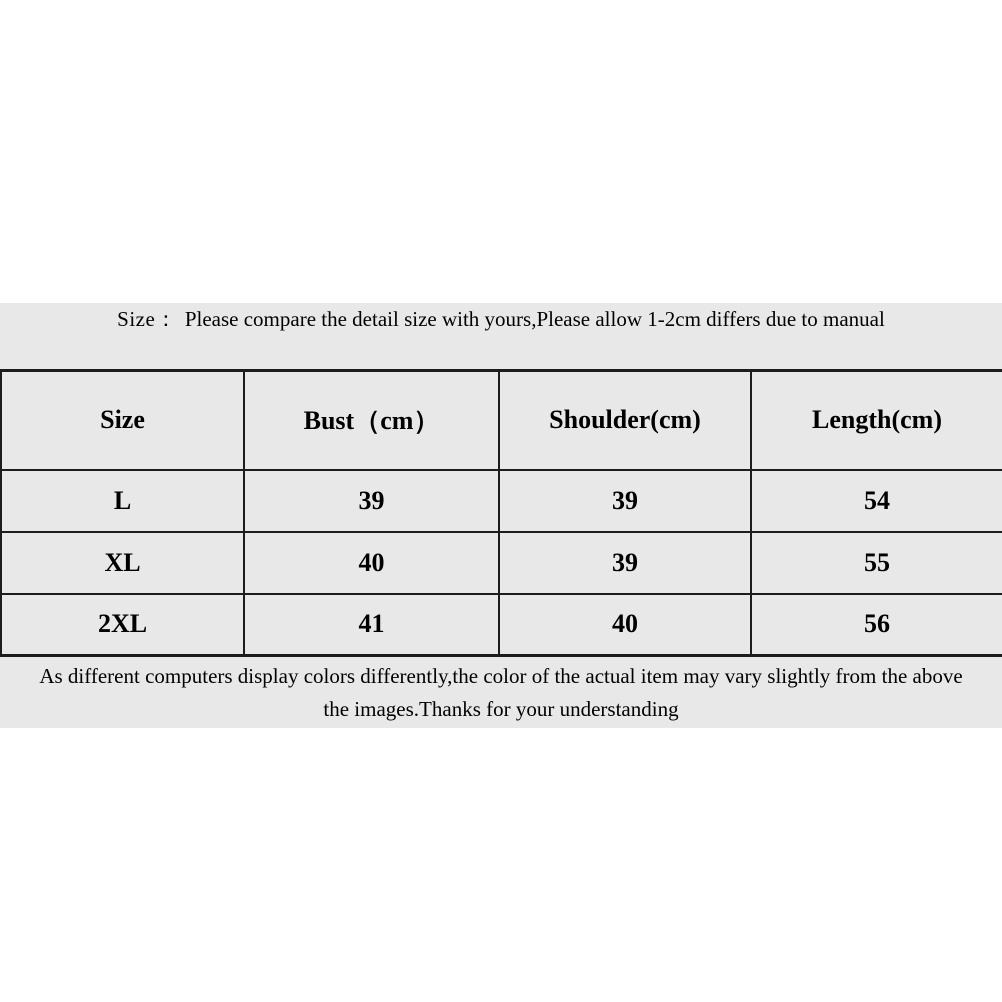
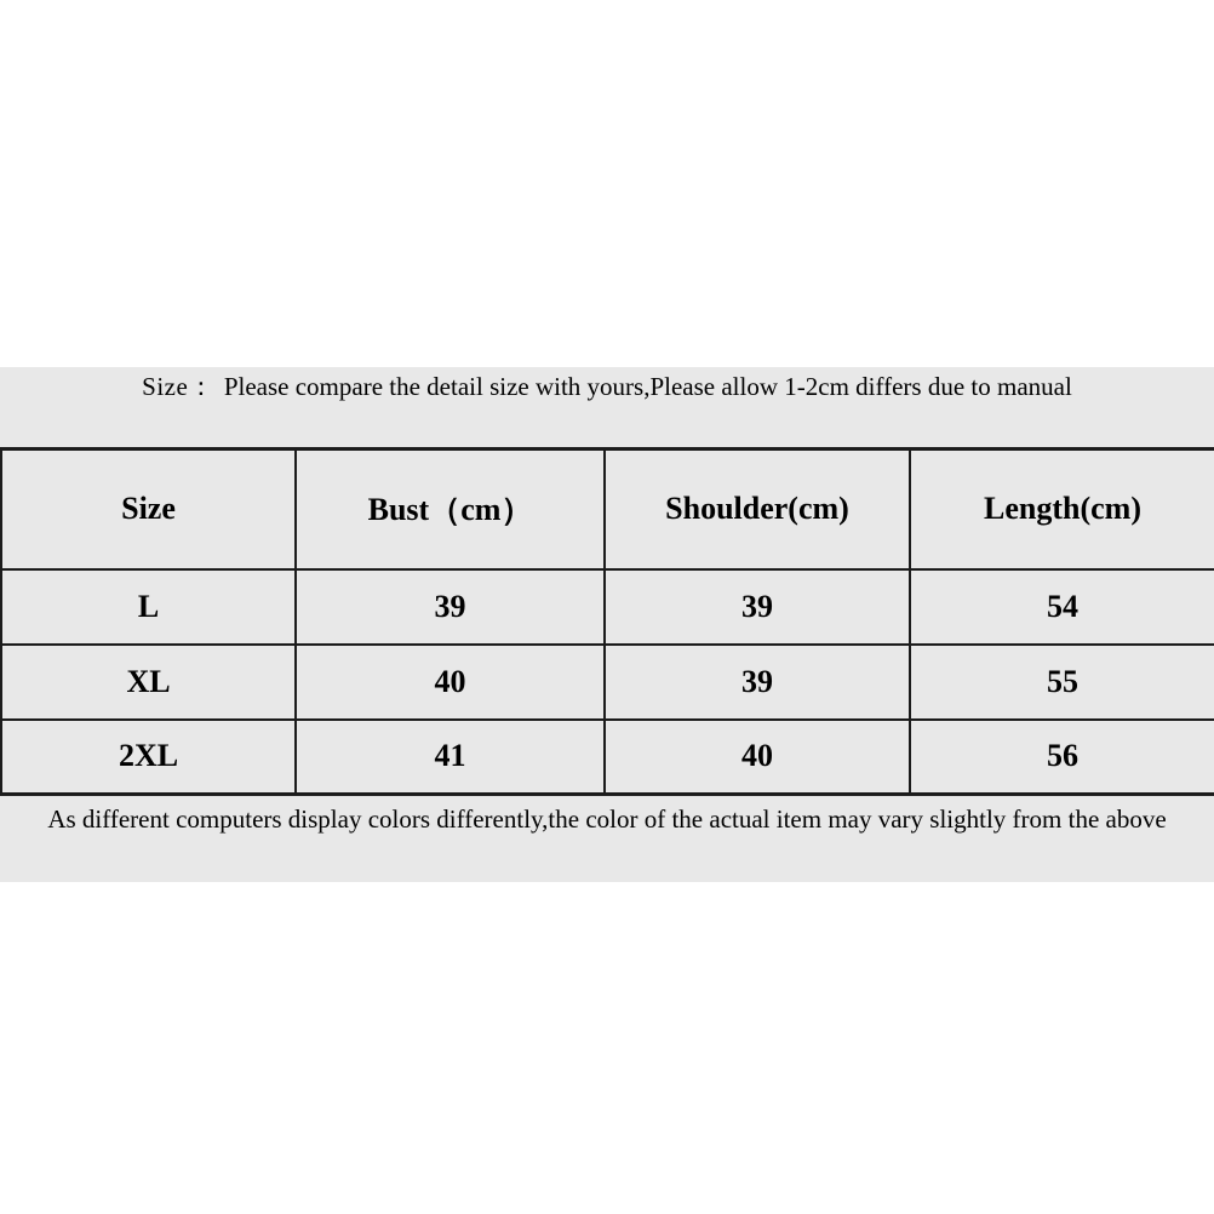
  Size： Please compare the detail size with yours,Please allow 1-2cm differs due to manual
  Size	Bust（cm）	Shoulder(cm)	Length(cm)
  L	39	39	54
  XL	40	39	55
  2XL	41	40	56
  As different computers display colors differently,the color of the actual item may vary slightly from the above
- the images.Thanks for your understanding
